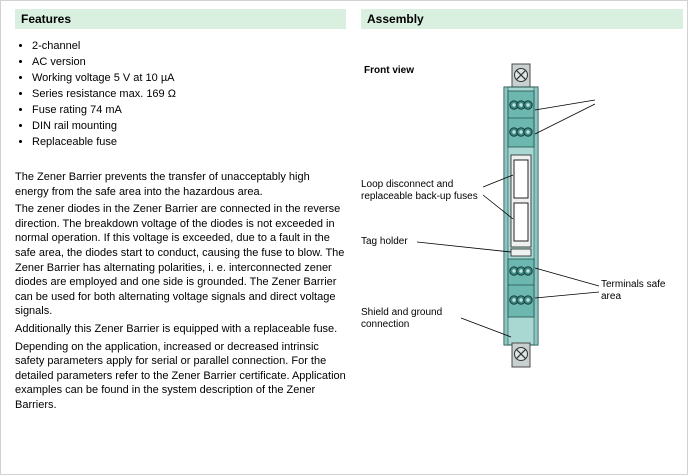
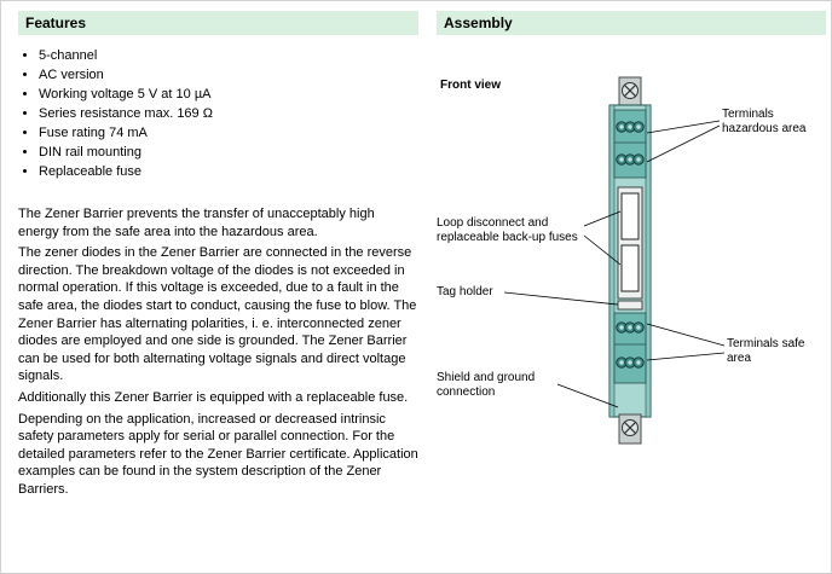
  Features
- 2-channel
+ 5-channel
  AC version
  Working voltage 5 V at 10 µA
  Series resistance max. 169 Ω
  Fuse rating 74 mA
  DIN rail mounting
  Replaceable fuse
  The Zener Barrier prevents the transfer of unacceptably high energy from the safe area into the hazardous area.
  The zener diodes in the Zener Barrier are connected in the reverse direction. The breakdown voltage of the diodes is not exceeded in normal operation. If this voltage is exceeded, due to a fault in the safe area, the diodes start to conduct, causing the fuse to blow. The Zener Barrier has alternating polarities, i. e. interconnected zener diodes are employed and one side is grounded. The Zener Barrier can be used for both alternating voltage signals and direct voltage signals.
  Additionally this Zener Barrier is equipped with a replaceable fuse.
  Depending on the application, increased or decreased intrinsic safety parameters apply for serial or parallel connection. For the detailed parameters refer to the Zener Barrier certificate. Application examples can be found in the system description of the Zener Barriers.
  Assembly
  Front view
+ Terminals hazardous area
  Loop disconnect and replaceable back-up fuses
  Tag holder
  Terminals safe area
  Shield and ground connection
